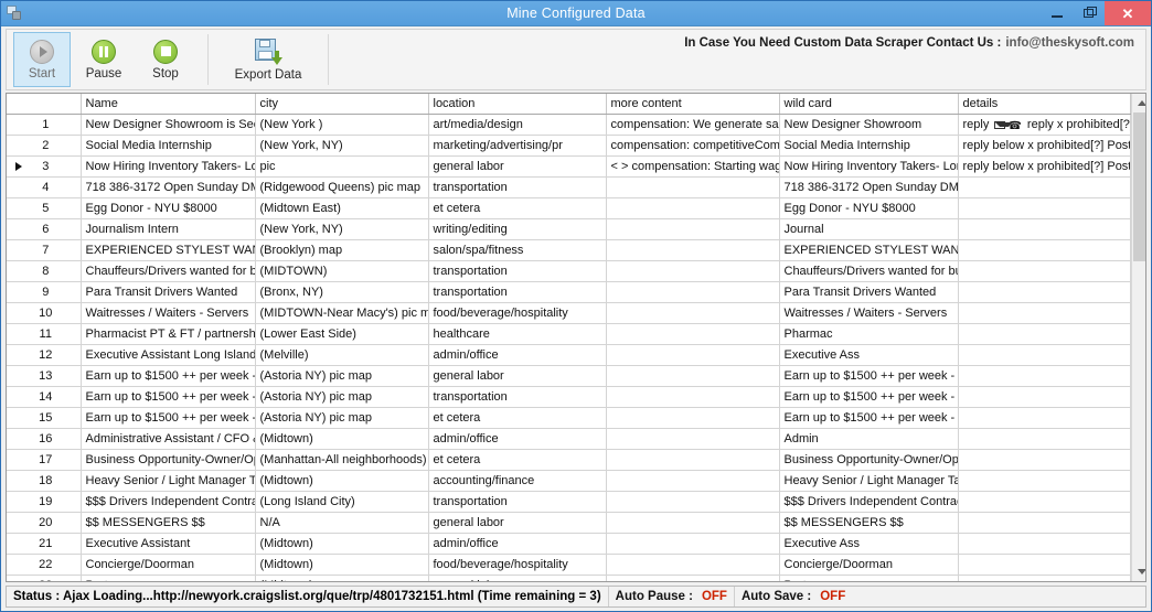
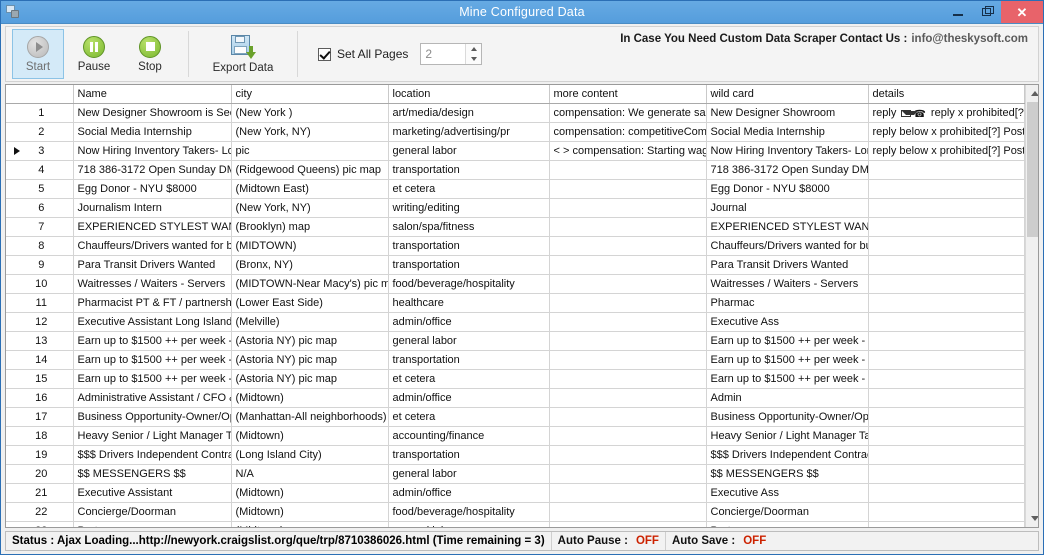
  Mine Configured Data
  ✕
  Start
  Pause
  Stop
  Export Data
+ Set All Pages
+ 2
  In Case You Need Custom Data Scraper Contact Us :
  info@theskysoft.com
  	Name	city	location	more content	wild card	details
  1	New Designer Showroom is Se	(New York )	art/media/design	compensation: We generate sa	New Designer Showroom	reply ☎ reply x prohibited[?
  2	Social Media Internship	(New York, NY)	marketing/advertising/pr	compensation: competitiveCom	Social Media Internship	reply below x prohibited[?] Pos
  3	Now Hiring Inventory Takers- L	pic	general labor	< > compensation: Starting wag	Now Hiring Inventory Takers- Lo	reply below x prohibited[?] Pos
  4	718 386-3172 Open Sunday D	(Ridgewood Queens) pic map	transportation		718 386-3172 Open Sunday DM
  5	Egg Donor - NYU $8000	(Midtown East)	et cetera		Egg Donor - NYU $8000
  6	Journalism Intern	(New York, NY)	writing/editing		Journal
  7	EXPERIENCED STYLEST WA	(Brooklyn) map	salon/spa/fitness		EXPERIENCED STYLEST WAN
  8	Chauffeurs/Drivers wanted for b	(MIDTOWN)	transportation		Chauffeurs/Drivers wanted for b
  9	Para Transit Drivers Wanted	(Bronx, NY)	transportation		Para Transit Drivers Wanted
  10	Waitresses / Waiters - Servers	(MIDTOWN-Near Macy's) pic m	food/beverage/hospitality		Waitresses / Waiters - Servers
  11	Pharmacist PT & FT / partnersh	(Lower East Side)	healthcare		Pharmac
  12	Executive Assistant Long Island	(Melville)	admin/office		Executive Ass
  13	Earn up to $1500 ++ per week -	(Astoria NY) pic map	general labor		Earn up to $1500 ++ per week -
  14	Earn up to $1500 ++ per week -	(Astoria NY) pic map	transportation		Earn up to $1500 ++ per week -
  15	Earn up to $1500 ++ per week -	(Astoria NY) pic map	et cetera		Earn up to $1500 ++ per week -
  16	Administrative Assistant / CFO	(Midtown)	admin/office		Admin
  17	Business Opportunity-Owner/O	(Manhattan-All neighborhoods)	et cetera		Business Opportunity-Owner/Op
  18	Heavy Senior / Light Manager T	(Midtown)	accounting/finance		Heavy Senior / Light Manager Ta
  19	$$$ Drivers Independent Contr	(Long Island City)	transportation		$$$ Drivers Independent Contra
  20	$$ MESSENGERS $$	N/A	general labor		$$ MESSENGERS $$
  21	Executive Assistant	(Midtown)	admin/office		Executive Ass
  22	Concierge/Doorman	(Midtown)	food/beverage/hospitality		Concierge/Doorman
- Status : Ajax Loading...http://newyork.craigslist.org/que/trp/4801732151.html (Time remaining = 3)
+ Status : Ajax Loading...http://newyork.craigslist.org/que/trp/8710386026.html (Time remaining = 3)
  Auto Pause :
  OFF
  Auto Save :
  OFF
